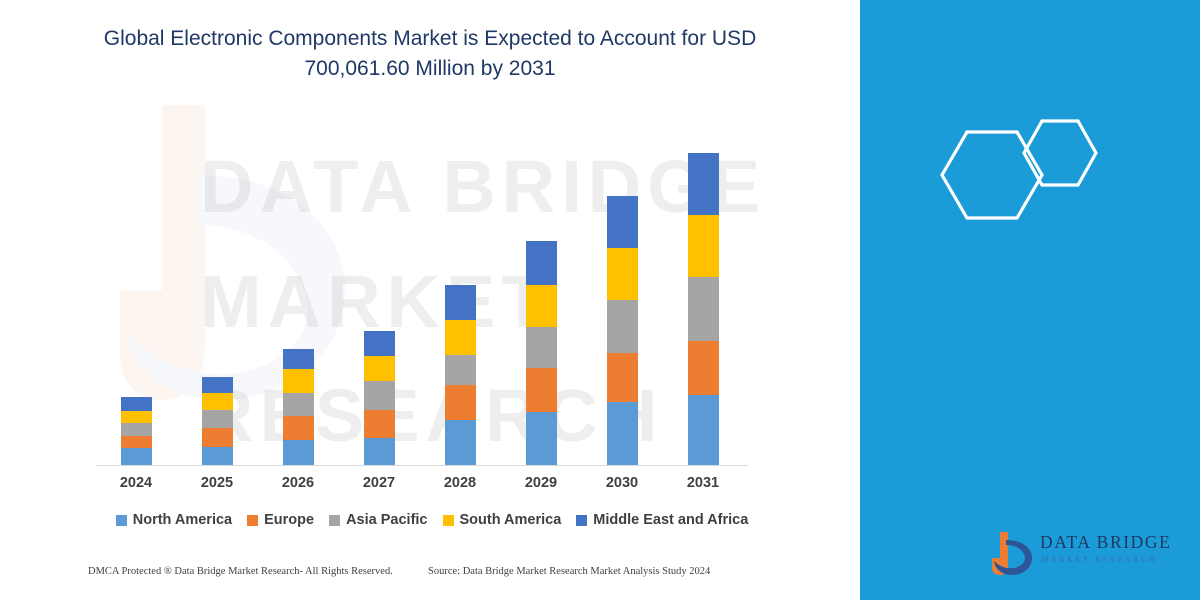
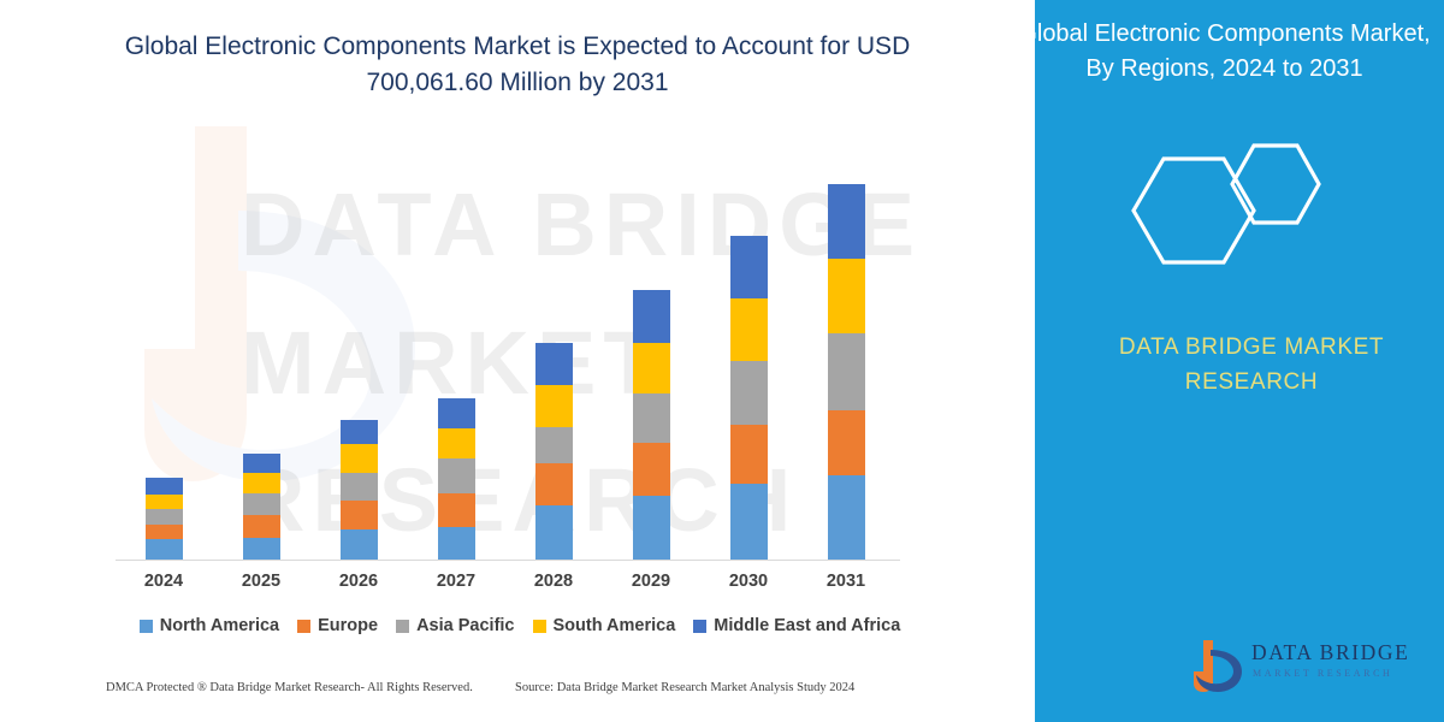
+ Global Electronic Components Market, By Regions, 2024 to 2031
+ DATA BRIDGE MARKET RESEARCH
  DATA BRIDGE
  MARKET RESEARCH
  DATA BRIDGE
  Global Electronic Components Market is Expected to Account for USD 700,061.60 Million by 2031
  2024
  2025
  2026
  2027
  2028
  2029
  2030
  2031
  North America
  Europe
  Asia Pacific
  South America
  Middle East and Africa
  DMCA Protected ® Data Bridge Market Research- All Rights Reserved.
  Source: Data Bridge Market Research Market Analysis Study 2024
